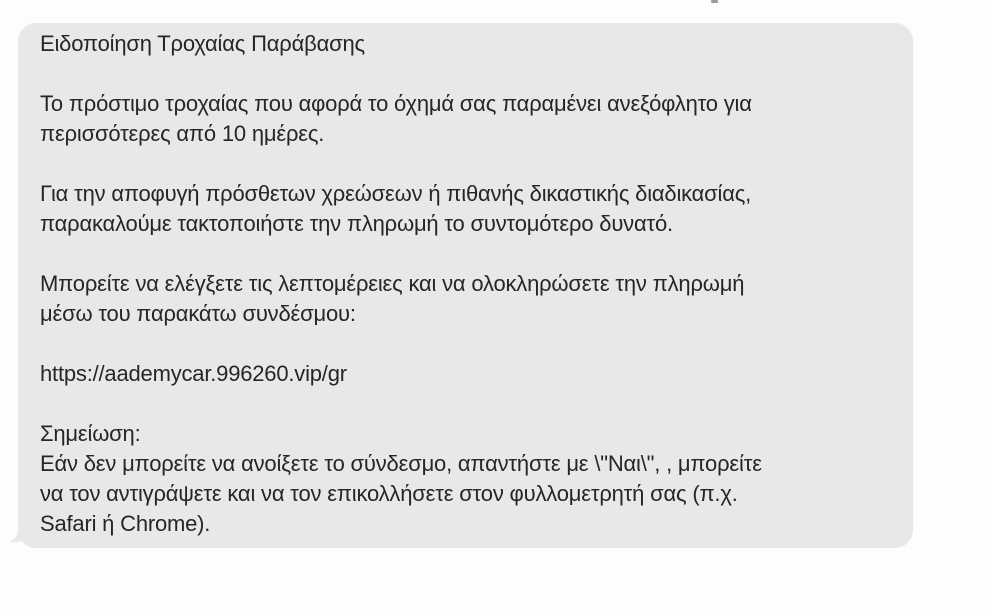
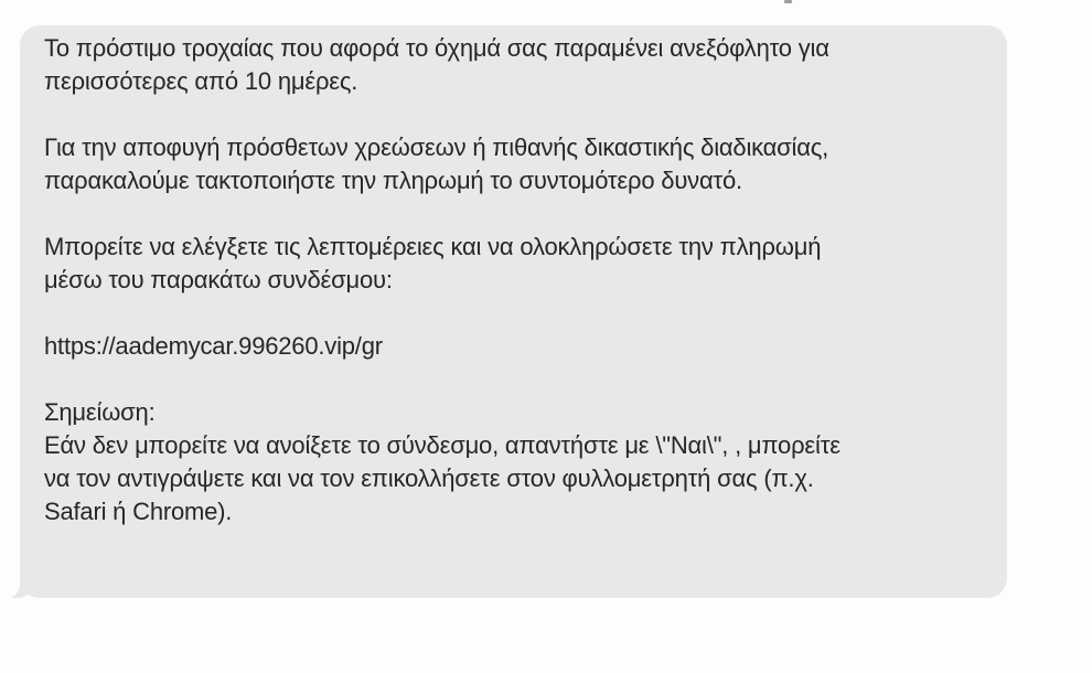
- Ειδοποίηση Τροχαίας Παράβασης
  Το πρόστιμο τροχαίας που αφορά το όχημά σας παραμένει ανεξόφλητο για
  περισσότερες από 10 ημέρες.
  Για την αποφυγή πρόσθετων χρεώσεων ή πιθανής δικαστικής διαδικασίας,
  παρακαλούμε τακτοποιήστε την πληρωμή το συντομότερο δυνατό.
  Μπορείτε να ελέγξετε τις λεπτομέρειες και να ολοκληρώσετε την πληρωμή
  μέσω του παρακάτω συνδέσμου:
  https://aademycar.996260.vip/gr
  Σημείωση:
  Εάν δεν μπορείτε να ανοίξετε το σύνδεσμο, απαντήστε με \"Ναι\", , μπορείτε
  να τον αντιγράψετε και να τον επικολλήσετε στον φυλλομετρητή σας (π.χ.
  Safari ή Chrome).
